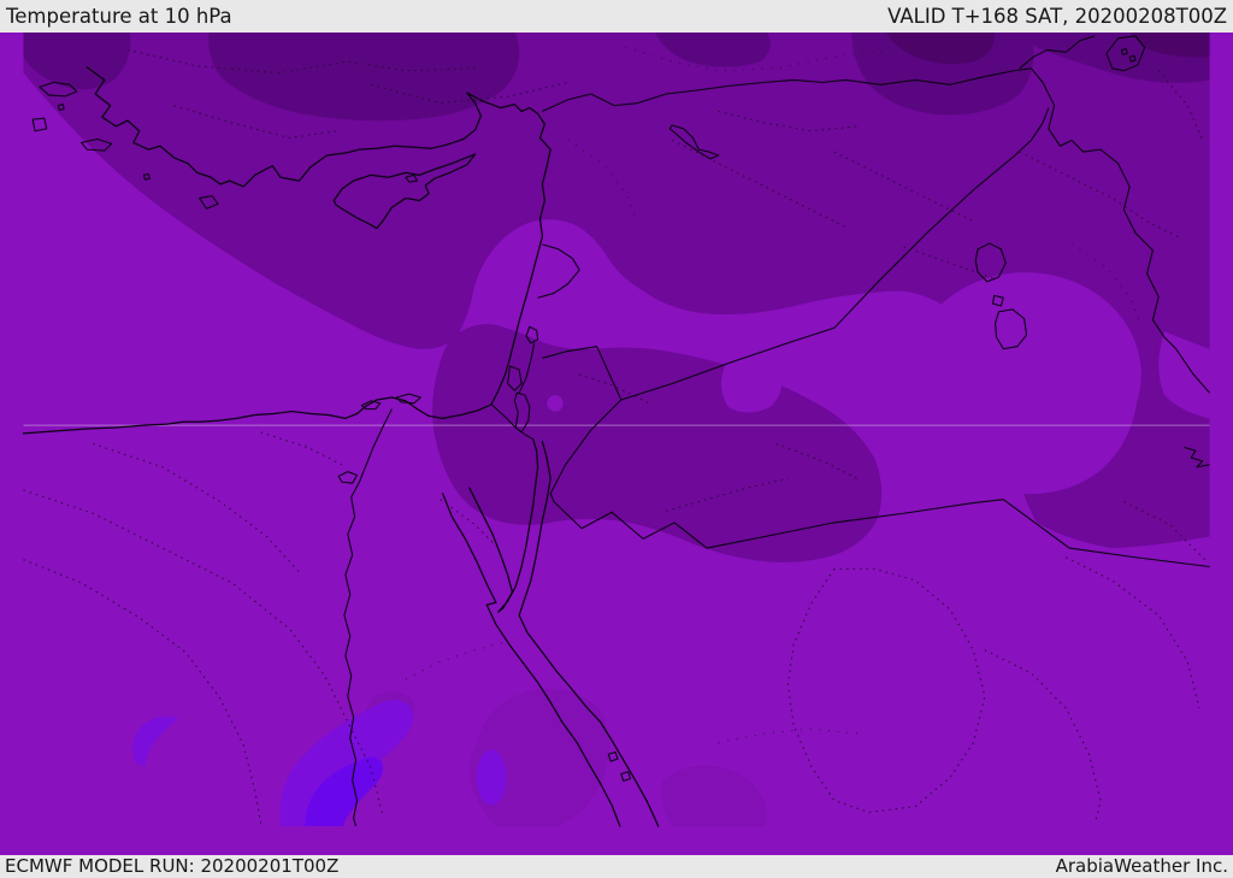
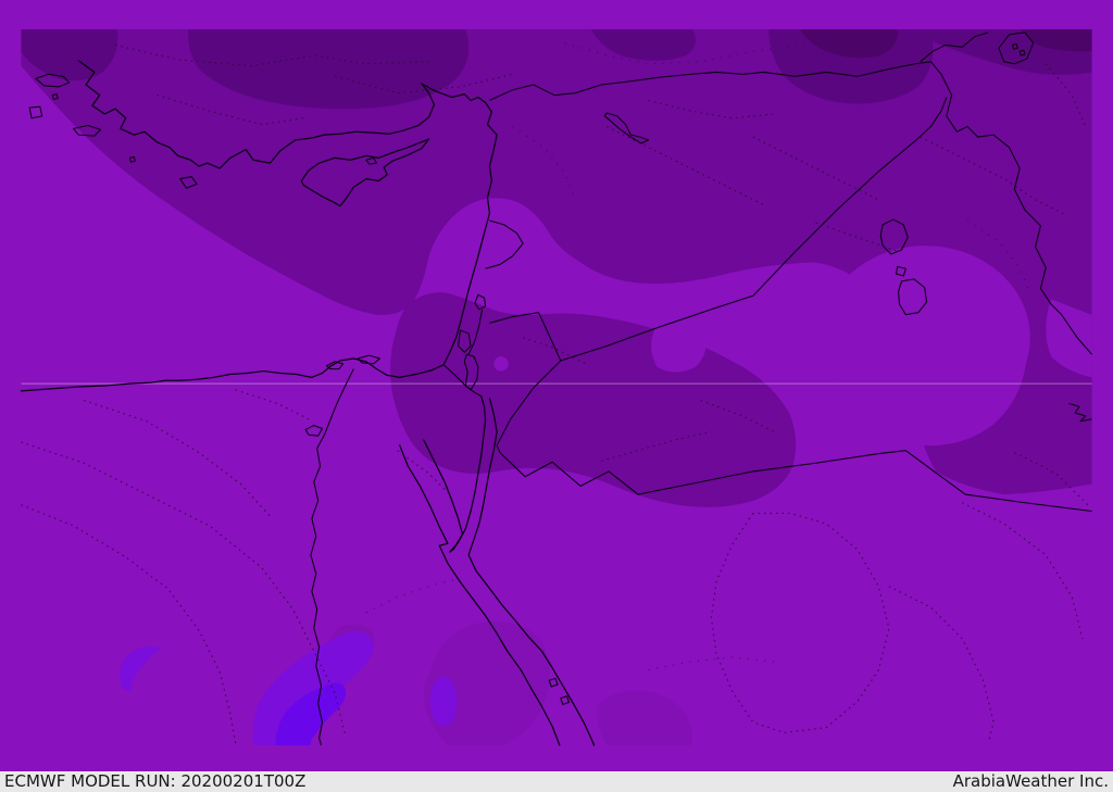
- Temperature at 10 hPa
- VALID T+168 SAT, 20200208T00Z
  ECMWF MODEL RUN: 20200201T00Z
  ArabiaWeather Inc.
